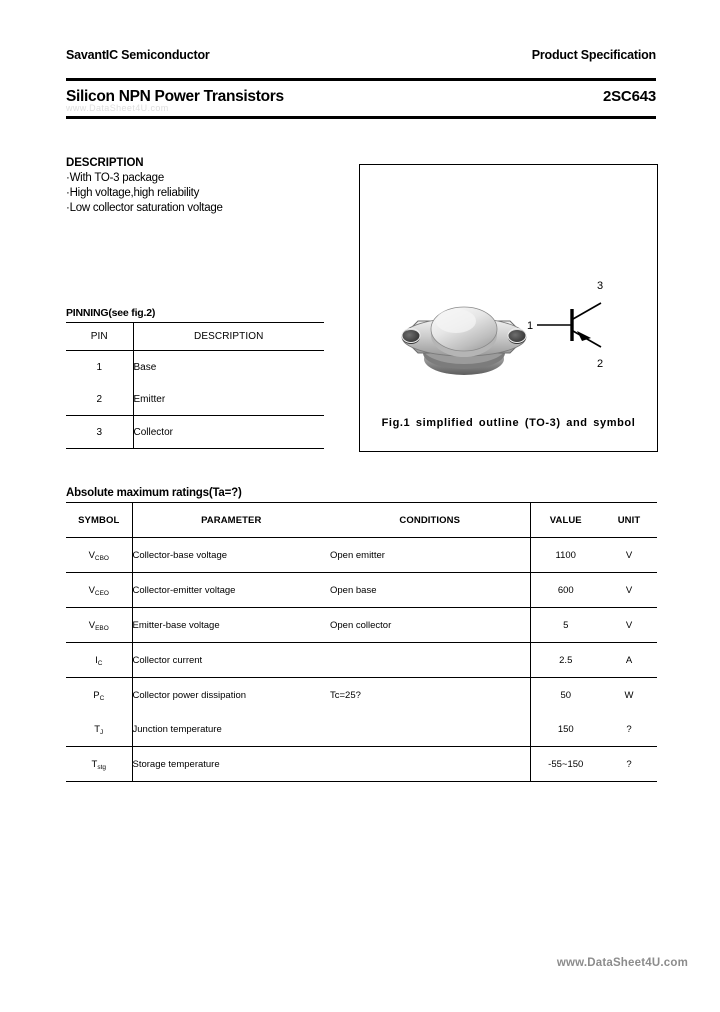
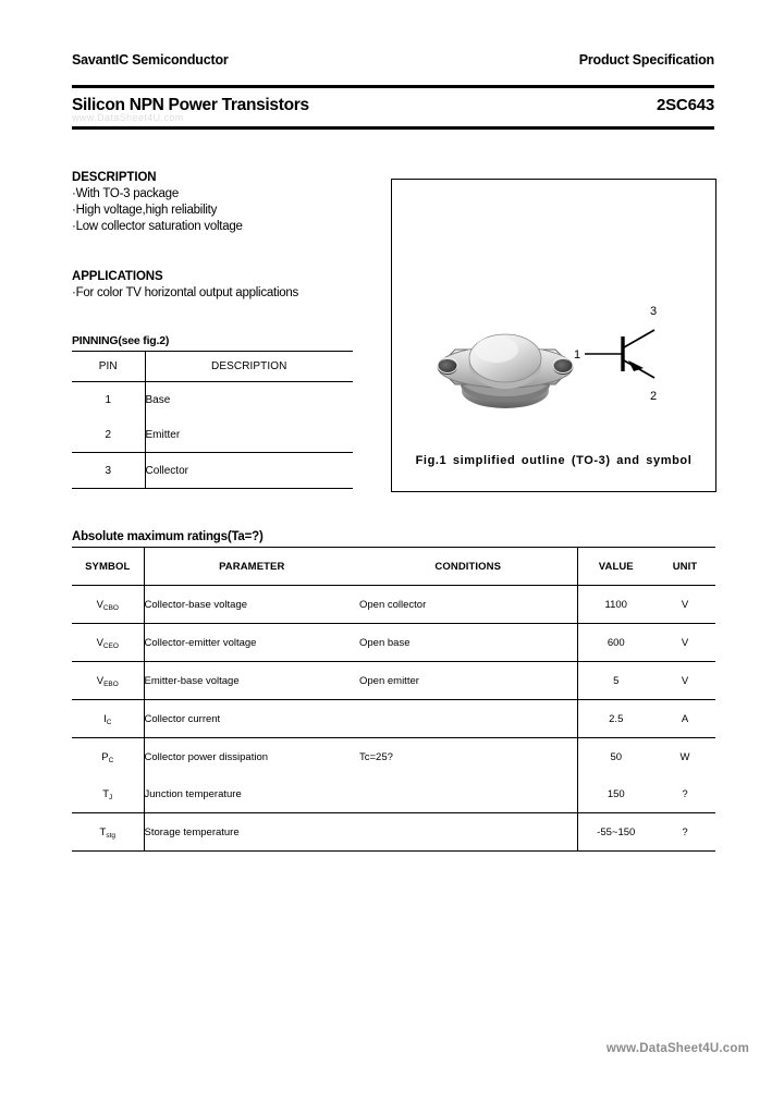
  SavantIC Semiconductor
  Product Specification
  Silicon NPN Power Transistors
  2SC643
  www.DataSheet4U.com
  DESCRIPTION
  ·With TO-3 package
  ·High voltage,high reliability
  ·Low collector saturation voltage
+ APPLICATIONS
+ ·For color TV horizontal output applications
  PINNING(see fig.2)
  PIN	DESCRIPTION
  1	Base
  2	Emitter
  3	Collector
  1
  3
  2
  Fig.1 simplified outline (TO-3) and symbol
  Absolute maximum ratings(Ta=?)
  SYMBOL	PARAMETER	CONDITIONS	VALUE	UNIT
- V	Collector-base voltage	Open emitter	1100	V
+ V	Collector-base voltage	Open collector	1100	V
  V	Collector-emitter voltage	Open base	600	V
- V	Emitter-base voltage	Open collector	5	V
+ V	Emitter-base voltage	Open emitter	5	V
  I	Collector current		2.5	A
  P	Collector power dissipation	Tc=25?	50	W
  T	Junction temperature		150	?
  T	Storage temperature		-55~150	?
  www.DataSheet4U.com
